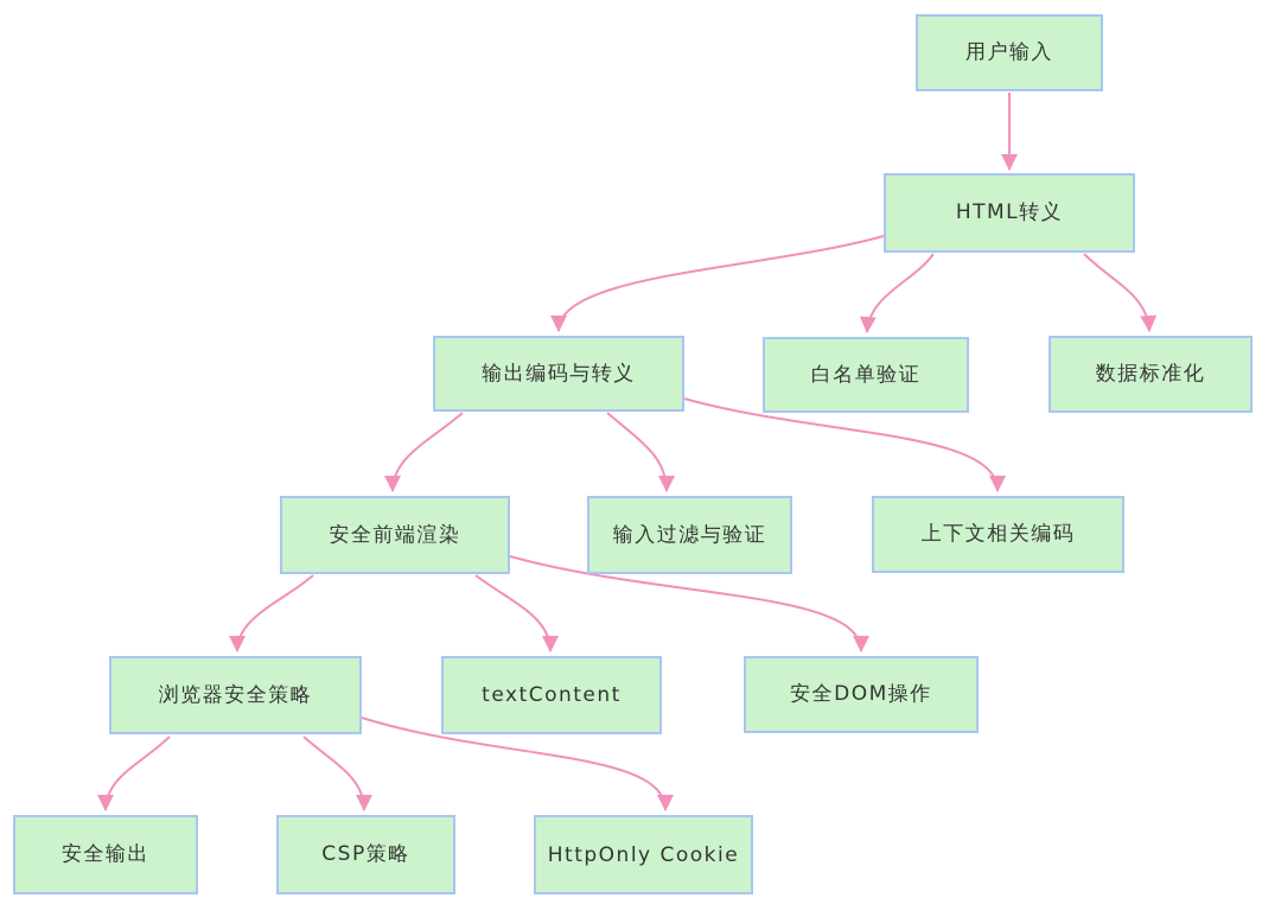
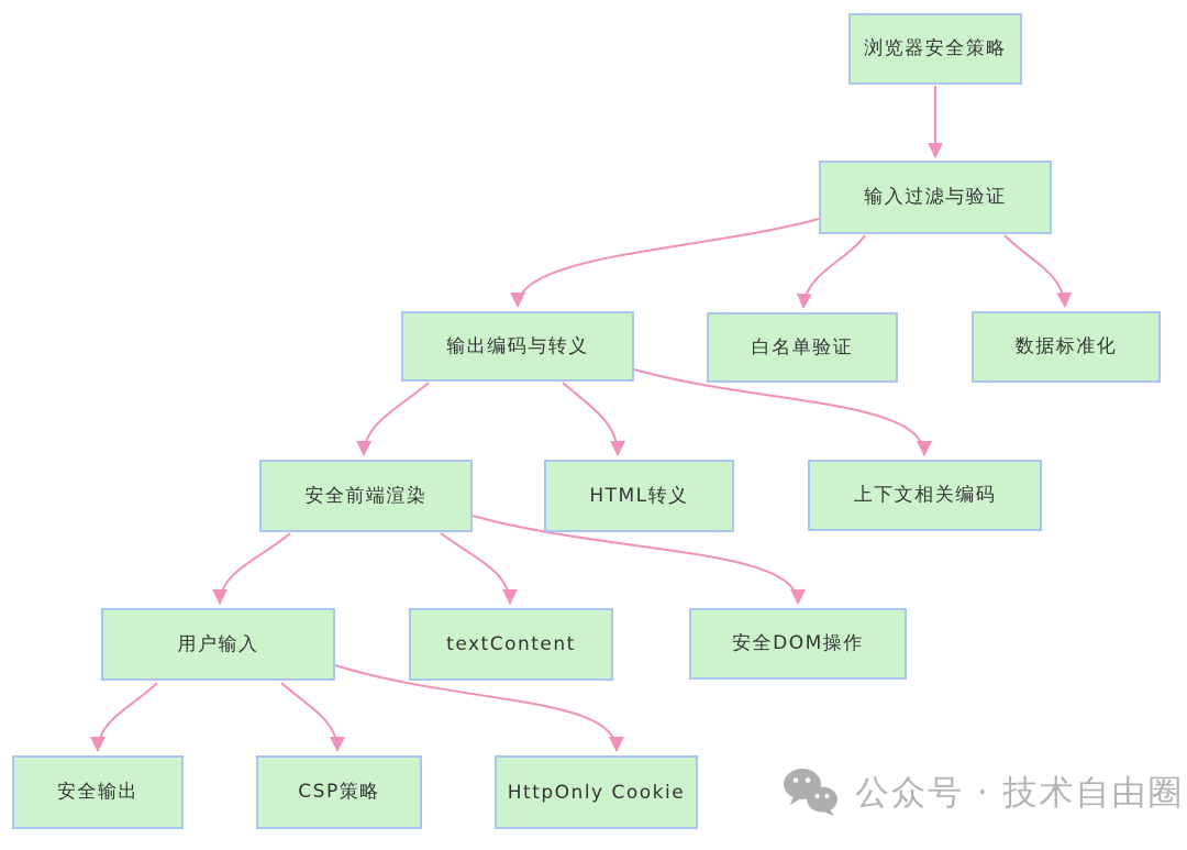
- 用户输入
+ 浏览器安全策略
- HTML转义
+ 输入过滤与验证
  输出编码与转义
  白名单验证
  数据标准化
  安全前端渲染
- 输入过滤与验证
+ HTML转义
  上下文相关编码
- 浏览器安全策略
+ 用户输入
  textContent
  安全DOM操作
  安全输出
  CSP策略
  HttpOnly Cookie
+ 公众号 · 技术自由圈
